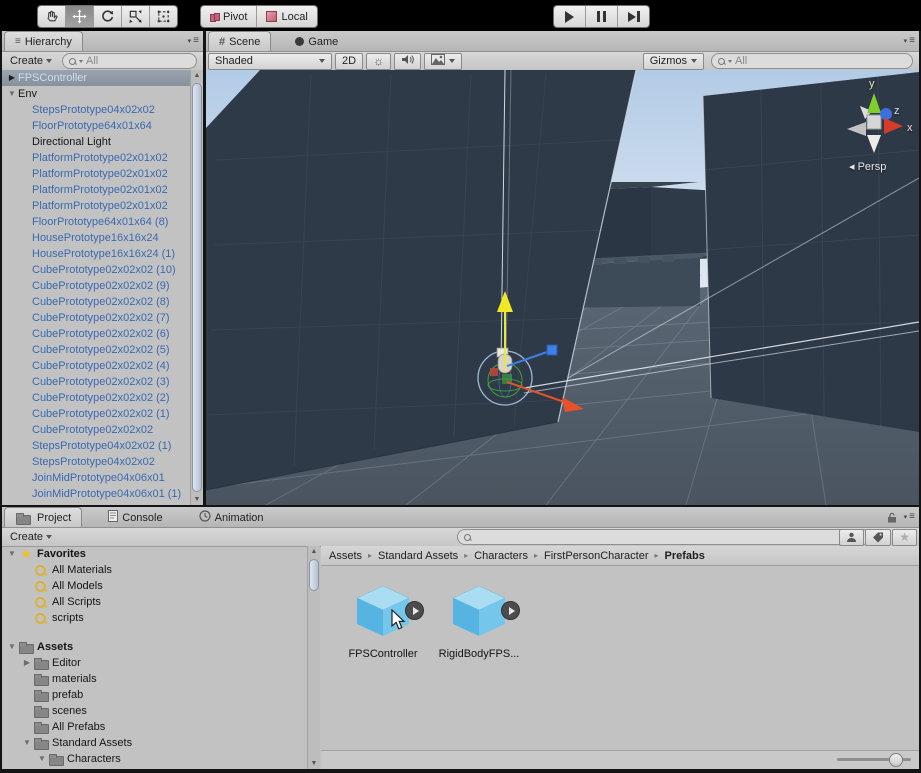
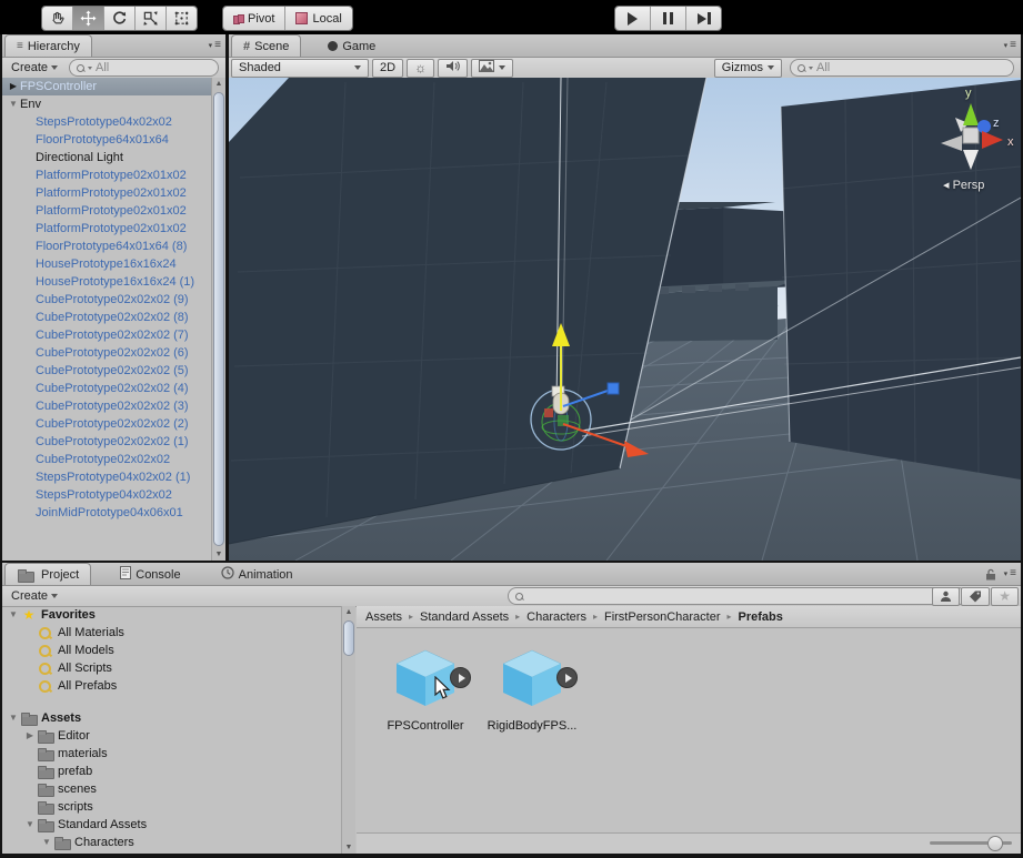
  Pivot
  Local
  ≡
  Hierarchy
  ≡
  Create
  All
  ▶
  FPSController
  ▼
  Env
  StepsPrototype04x02x02
  FloorPrototype64x01x64
  Directional Light
  PlatformPrototype02x01x02
  PlatformPrototype02x01x02
  PlatformPrototype02x01x02
  PlatformPrototype02x01x02
  FloorPrototype64x01x64 (8)
  HousePrototype16x16x24
  HousePrototype16x16x24 (1)
- CubePrototype02x02x02 (10)
  CubePrototype02x02x02 (9)
  CubePrototype02x02x02 (8)
  CubePrototype02x02x02 (7)
  CubePrototype02x02x02 (6)
  CubePrototype02x02x02 (5)
  CubePrototype02x02x02 (4)
  CubePrototype02x02x02 (3)
  CubePrototype02x02x02 (2)
  CubePrototype02x02x02 (1)
  CubePrototype02x02x02
  StepsPrototype04x02x02 (1)
  StepsPrototype04x02x02
  JoinMidPrototype04x06x01
- JoinMidPrototype04x06x01 (1)
  #
  Scene
  Game
  ≡
  Shaded
  2D
  ☼
  Gizmos
  All
  y
  z
  x
  ◂ Persp
  Project
  Console
  Animation
  ≡
  Create
  ★
  ▼
  ★
  Favorites
  All Materials
  All Models
  All Scripts
- scripts
+ All Prefabs
  ▼
  Assets
  ▶
  Editor
  materials
  prefab
  scenes
- All Prefabs
+ scripts
  ▼
  Standard Assets
  ▼
  Characters
  Assets
  ▸
  Standard Assets
  ▸
  Characters
  ▸
  FirstPersonCharacter
  ▸
  Prefabs
  FPSController
  RigidBodyFPS...
